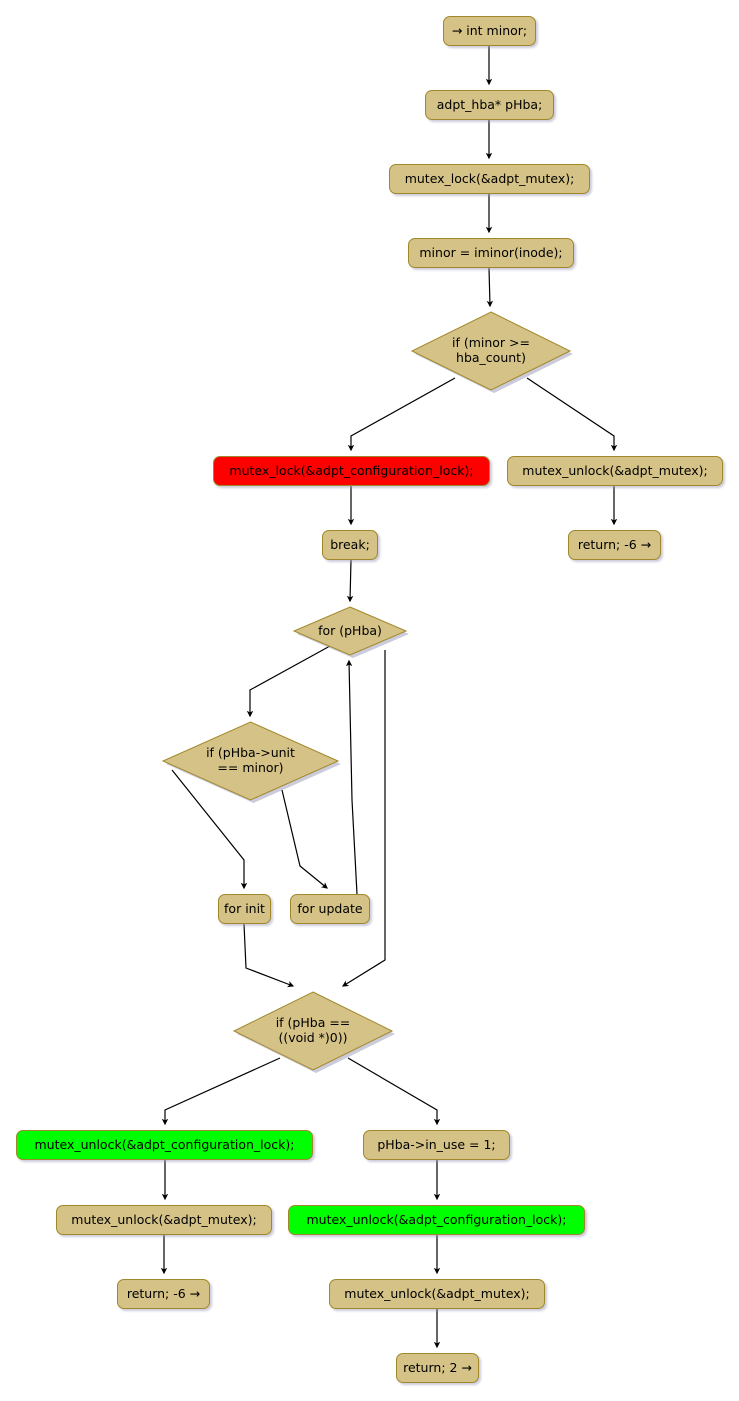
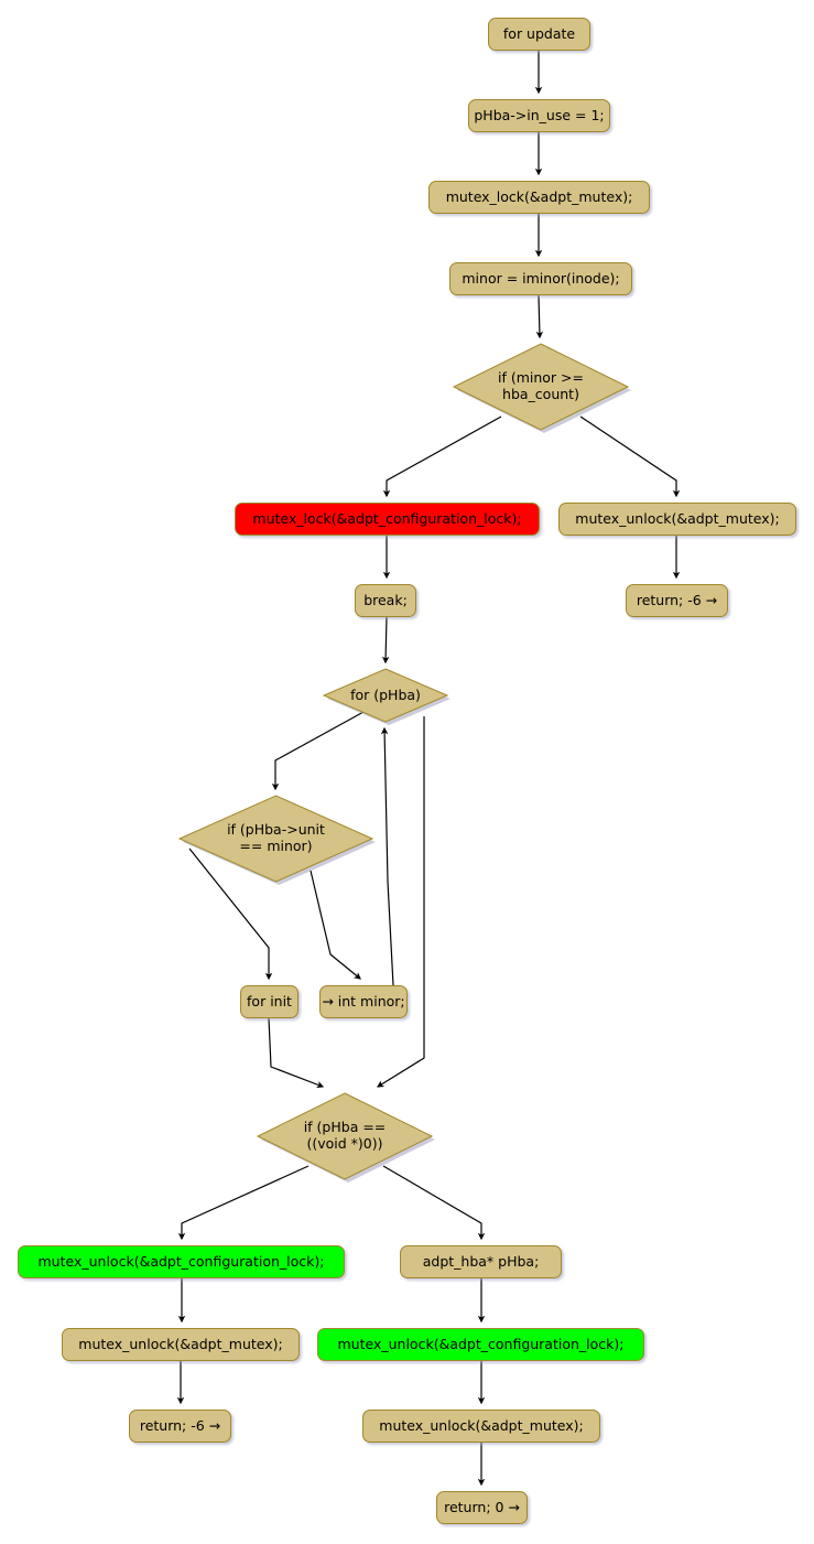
- → int minor;
+ for update
- adpt_hba* pHba;
+ pHba->in_use = 1;
  mutex_lock(&adpt_mutex);
  minor = iminor(inode);
  if (minor >=
  hba_count)
  mutex_lock(&adpt_configuration_lock);
  mutex_unlock(&adpt_mutex);
  return; -6 →
  break;
  for (pHba)
  if (pHba->unit
  == minor)
  for init
- for update
+ → int minor;
  if (pHba ==
  ((void *)0))
  mutex_unlock(&adpt_configuration_lock);
- pHba->in_use = 1;
+ adpt_hba* pHba;
  mutex_unlock(&adpt_mutex);
  mutex_unlock(&adpt_configuration_lock);
  return; -6 →
  mutex_unlock(&adpt_mutex);
- return; 2 →
+ return; 0 →
